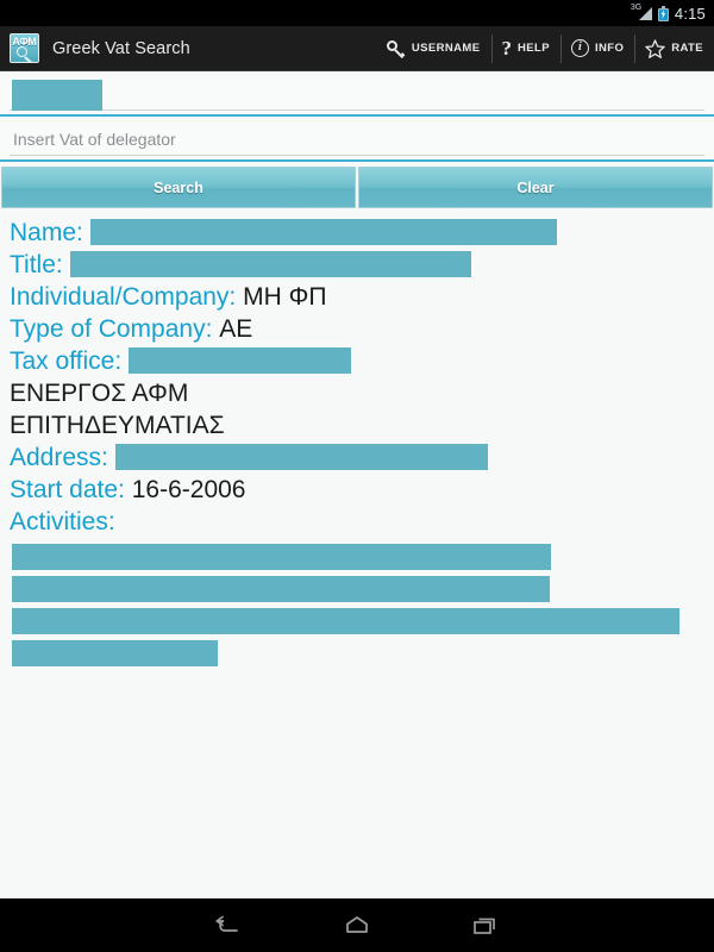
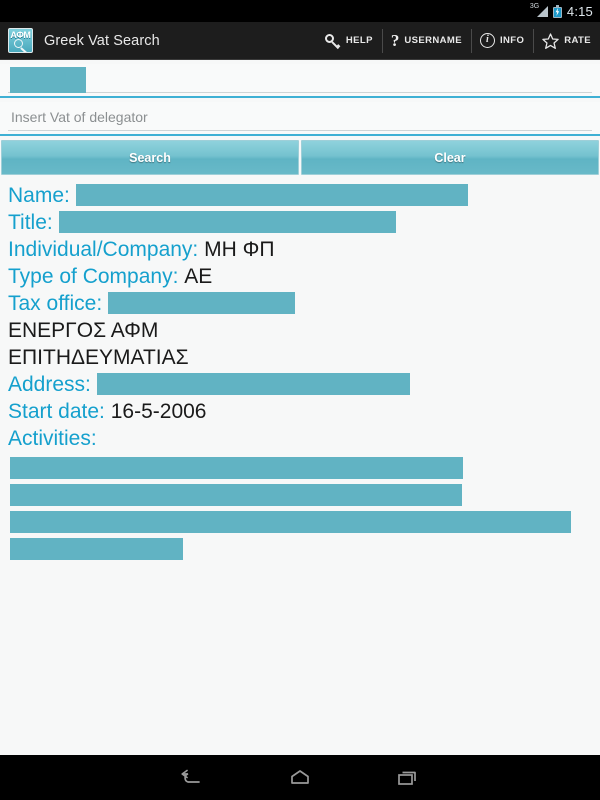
  4:15
  ΑΦΜ
  Greek Vat Search
- USERNAME
+ HELP
  ?
- HELP
+ USERNAME
  i
  INFO
  RATE
  Insert Vat of delegator
  Search
  Clear
  Name:
  Title:
  Individual/Company: ΜΗ ΦΠ
  Type of Company: ΑΕ
  Tax office:
  ΕΝΕΡΓΟΣ ΑΦΜ
  ΕΠΙΤΗΔΕΥΜΑΤΙΑΣ
  Address:
- Start date: 16-6-2006
+ Start date: 16-5-2006
  Activities:
